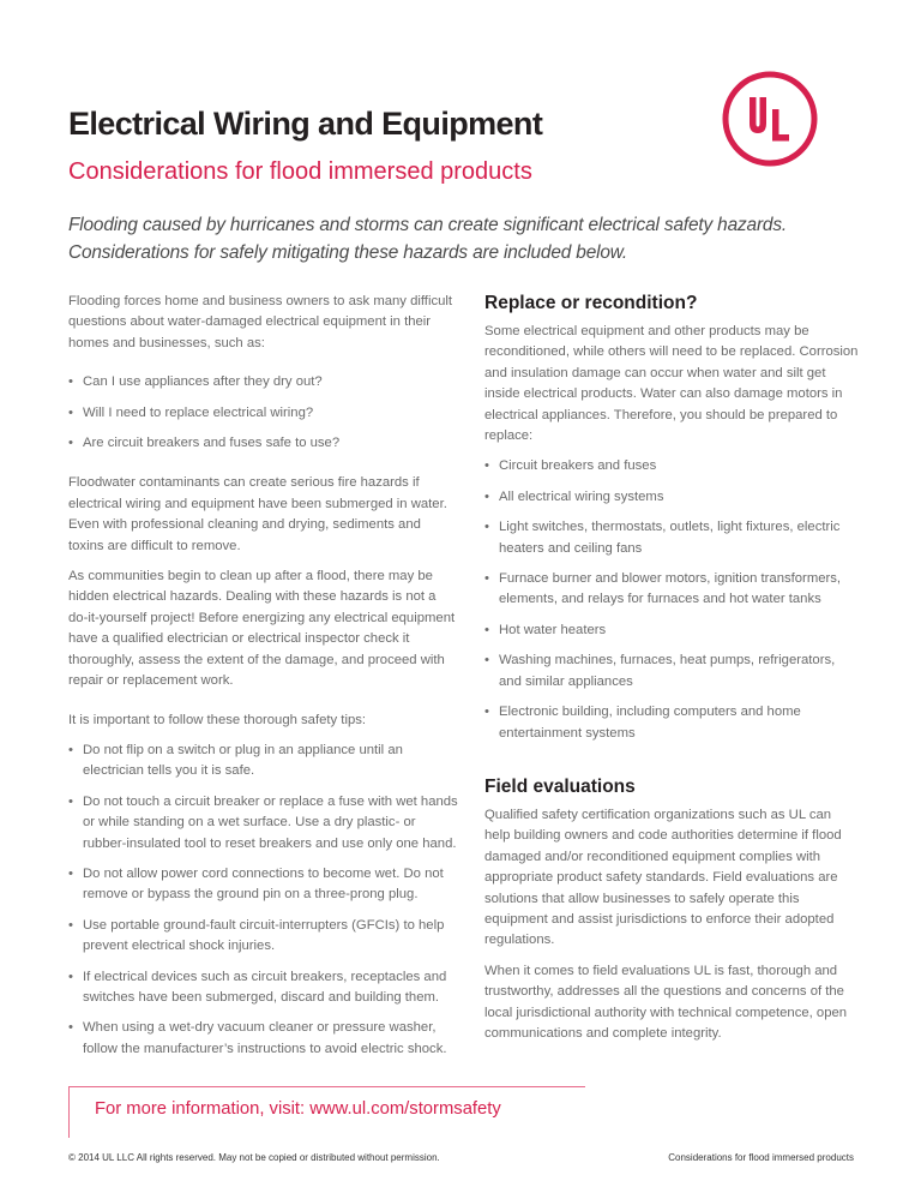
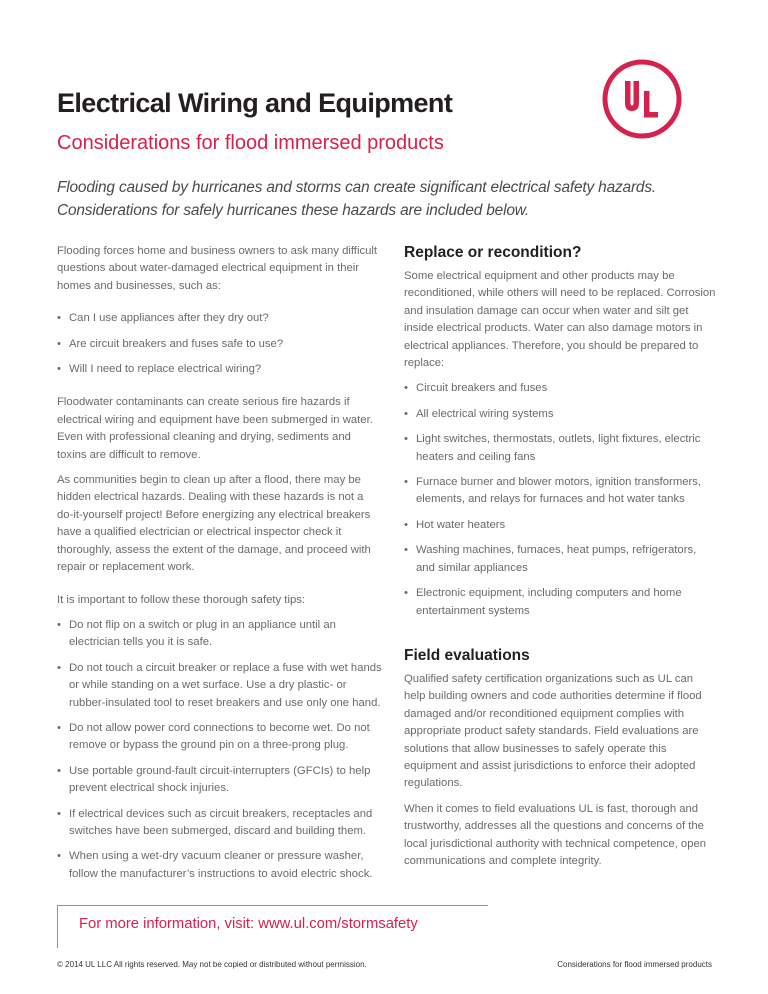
  Electrical Wiring and Equipment
  Considerations for flood immersed products
- Flooding caused by hurricanes and storms can create significant electrical safety hazards. Considerations for safely mitigating these hazards are included below.
+ Flooding caused by hurricanes and storms can create significant electrical safety hazards. Considerations for safely hurricanes these hazards are included below.
  Flooding forces home and business owners to ask many difficult questions about water-damaged electrical equipment in their homes and businesses, such as:
  •
  Can I use appliances after they dry out?
  •
- Will I need to replace electrical wiring?
+ Are circuit breakers and fuses safe to use?
  •
- Are circuit breakers and fuses safe to use?
+ Will I need to replace electrical wiring?
  Floodwater contaminants can create serious fire hazards if electrical wiring and equipment have been submerged in water. Even with professional cleaning and drying, sediments and toxins are difficult to remove.
- As communities begin to clean up after a flood, there may be hidden electrical hazards. Dealing with these hazards is not a do-it-yourself project! Before energizing any electrical equipment have a qualified electrician or electrical inspector check it thoroughly, assess the extent of the damage, and proceed with repair or replacement work.
+ As communities begin to clean up after a flood, there may be hidden electrical hazards. Dealing with these hazards is not a do-it-yourself project! Before energizing any electrical breakers have a qualified electrician or electrical inspector check it thoroughly, assess the extent of the damage, and proceed with repair or replacement work.
  It is important to follow these thorough safety tips:
  •
  Do not flip on a switch or plug in an appliance until an electrician tells you it is safe.
  •
  Do not touch a circuit breaker or replace a fuse with wet hands or while standing on a wet surface. Use a dry plastic- or rubber-insulated tool to reset breakers and use only one hand.
  •
  Do not allow power cord connections to become wet. Do not remove or bypass the ground pin on a three-prong plug.
  •
  Use portable ground-fault circuit-interrupters (GFCIs) to help prevent electrical shock injuries.
  •
  If electrical devices such as circuit breakers, receptacles and switches have been submerged, discard and building them.
  •
  When using a wet-dry vacuum cleaner or pressure washer, follow the manufacturer’s instructions to avoid electric shock.
  Replace or recondition?
  Some electrical equipment and other products may be reconditioned, while others will need to be replaced. Corrosion and insulation damage can occur when water and silt get inside electrical products. Water can also damage motors in electrical appliances. Therefore, you should be prepared to replace:
  •
  Circuit breakers and fuses
  •
  All electrical wiring systems
  •
  Light switches, thermostats, outlets, light fixtures, electric heaters and ceiling fans
  •
  Furnace burner and blower motors, ignition transformers, elements, and relays for furnaces and hot water tanks
  •
  Hot water heaters
  •
  Washing machines, furnaces, heat pumps, refrigerators, and similar appliances
  •
- Electronic building, including computers and home entertainment systems
+ Electronic equipment, including computers and home entertainment systems
  Field evaluations
  Qualified safety certification organizations such as UL can help building owners and code authorities determine if flood damaged and/or reconditioned equipment complies with appropriate product safety standards. Field evaluations are solutions that allow businesses to safely operate this equipment and assist jurisdictions to enforce their adopted regulations.
  When it comes to field evaluations UL is fast, thorough and trustworthy, addresses all the questions and concerns of the local jurisdictional authority with technical competence, open communications and complete integrity.
  For more information, visit: www.ul.com/stormsafety
  © 2014 UL LLC All rights reserved. May not be copied or distributed without permission.
  Considerations for flood immersed products
